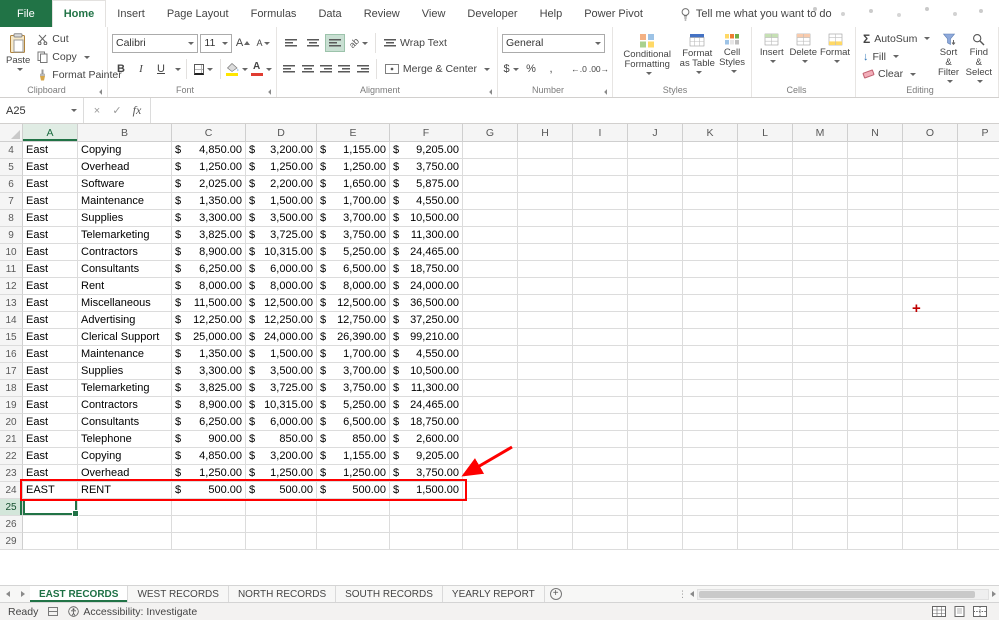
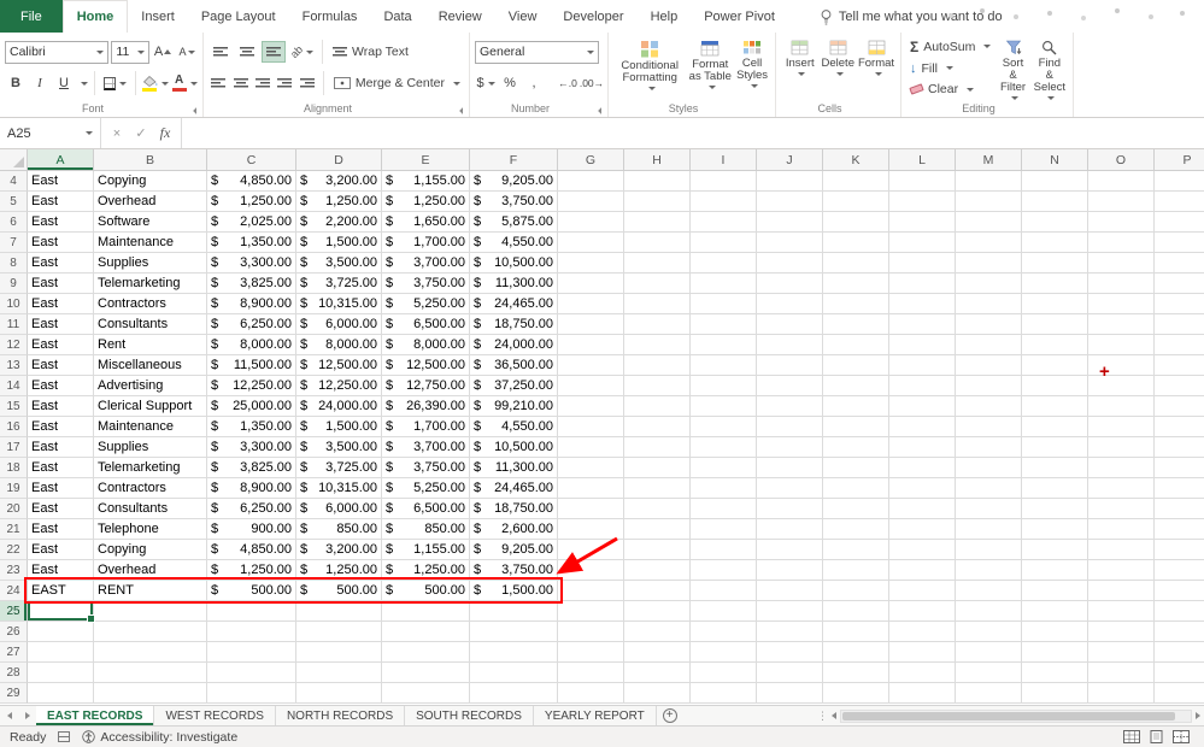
  File
  Home
  Insert
  Page Layout
  Formulas
  Data
  Review
  View
  Developer
  Help
  Power Pivot
  Tell me what you want to do
- Paste
- Cut
- Copy
- Format Painter
- Clipboard
  Calibri
  11
  A
  A
  B
  I
  U
  A
  Font
  Wrap Text
  Merge & Center
  Alignment
  General
  $
  %
  ,
  ←.0
  .00→
  Number
  Conditional Formatting
  Format as Table
  Cell Styles
  Styles
  Insert
  Delete
  Format
  Cells
  Σ
  AutoSum
  ↓
  Fill
  Clear
  Sort & Filter
  Find & Select
  Editing
  A25
  ×
  ✓
  fx
  A
  B
  C
  D
  E
  F
  G
  H
  I
  J
  K
  L
  M
  N
  O
  P
  4
  East
  Copying
  $
  4,850.00
  $
  3,200.00
  $
  1,155.00
  $
  9,205.00
  5
  East
  Overhead
  $
  1,250.00
  $
  1,250.00
  $
  1,250.00
  $
  3,750.00
  6
  East
  Software
  $
  2,025.00
  $
  2,200.00
  $
  1,650.00
  $
  5,875.00
  7
  East
  Maintenance
  $
  1,350.00
  $
  1,500.00
  $
  1,700.00
  $
  4,550.00
  8
  East
  Supplies
  $
  3,300.00
  $
  3,500.00
  $
  3,700.00
  $
  10,500.00
  9
  East
  Telemarketing
  $
  3,825.00
  $
  3,725.00
  $
  3,750.00
  $
  11,300.00
  10
  East
  Contractors
  $
  8,900.00
  $
  10,315.00
  $
  5,250.00
  $
  24,465.00
  11
  East
  Consultants
  $
  6,250.00
  $
  6,000.00
  $
  6,500.00
  $
  18,750.00
  12
  East
  Rent
  $
  8,000.00
  $
  8,000.00
  $
  8,000.00
  $
  24,000.00
  13
  East
  Miscellaneous
  $
  11,500.00
  $
  12,500.00
  $
  12,500.00
  $
  36,500.00
  14
  East
  Advertising
  $
  12,250.00
  $
  12,250.00
  $
  12,750.00
  $
  37,250.00
  15
  East
  Clerical Support
  $
  25,000.00
  $
  24,000.00
  $
  26,390.00
  $
  99,210.00
  16
  East
  Maintenance
  $
  1,350.00
  $
  1,500.00
  $
  1,700.00
  $
  4,550.00
  17
  East
  Supplies
  $
  3,300.00
  $
  3,500.00
  $
  3,700.00
  $
  10,500.00
  18
  East
  Telemarketing
  $
  3,825.00
  $
  3,725.00
  $
  3,750.00
  $
  11,300.00
  19
  East
  Contractors
  $
  8,900.00
  $
  10,315.00
  $
  5,250.00
  $
  24,465.00
  20
  East
  Consultants
  $
  6,250.00
  $
  6,000.00
  $
  6,500.00
  $
  18,750.00
  21
  East
  Telephone
  $
  900.00
  $
  850.00
  $
  850.00
  $
  2,600.00
  22
  East
  Copying
  $
  4,850.00
  $
  3,200.00
  $
  1,155.00
  $
  9,205.00
  23
  East
  Overhead
  $
  1,250.00
  $
  1,250.00
  $
  1,250.00
  $
  3,750.00
  24
  EAST
  RENT
  $
  500.00
  $
  500.00
  $
  500.00
  $
  1,500.00
  25
  26
+ 27
+ 28
  29
  +
  EAST RECORDS
  WEST RECORDS
  NORTH RECORDS
  SOUTH RECORDS
  YEARLY REPORT
  +
  ⋮
  Ready
  Accessibility: Investigate
